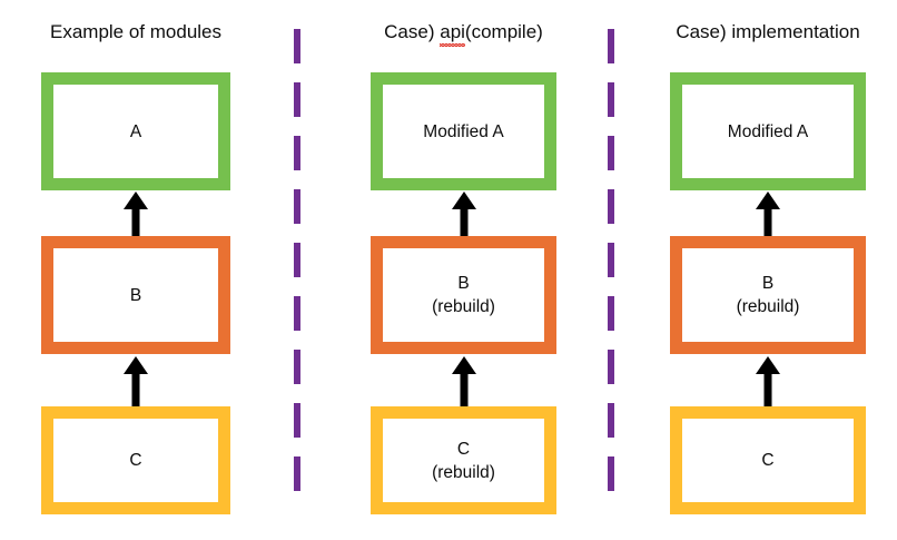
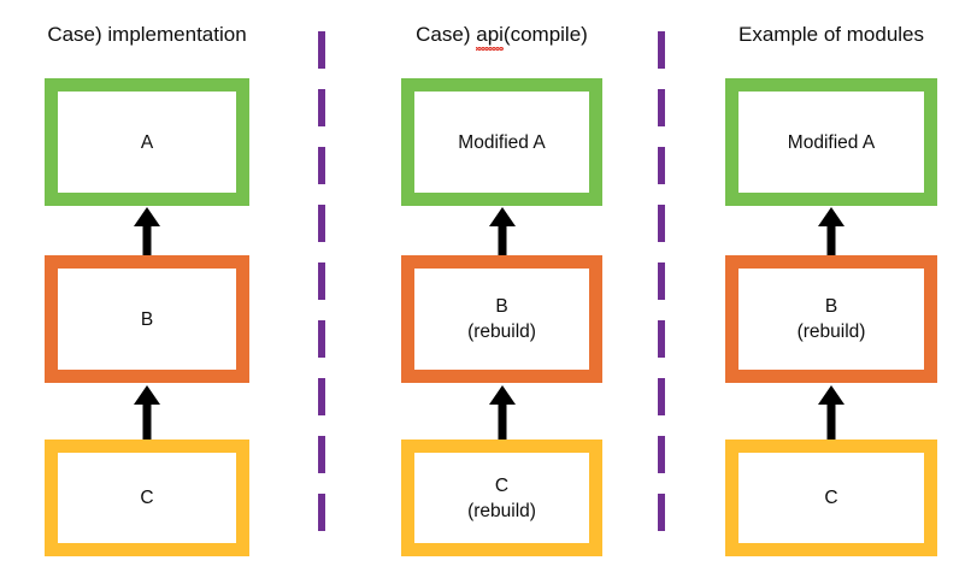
- Example of modules
+ Case) implementation
  A
  B
  C
  Case) api(compile)
  Modified A
  B
  (rebuild)
  C
  (rebuild)
- Case) implementation
+ Example of modules
  Modified A
  B
  (rebuild)
  C
